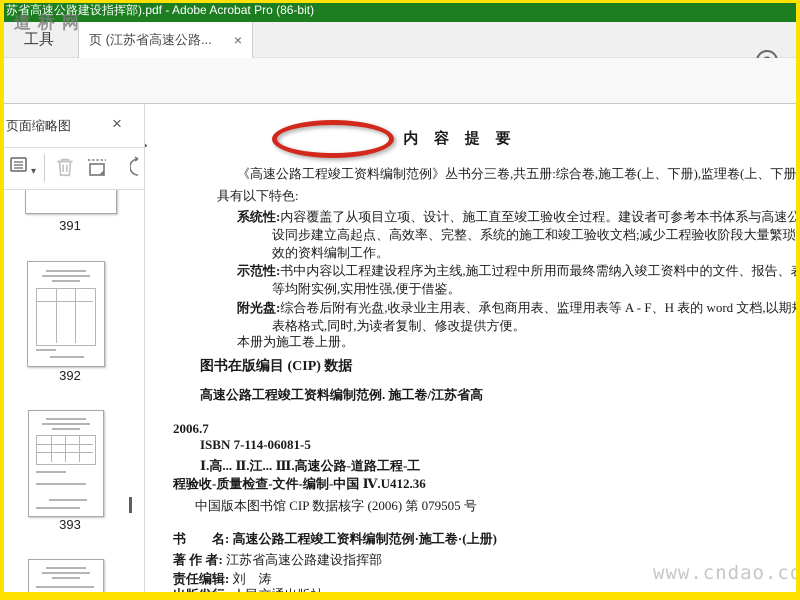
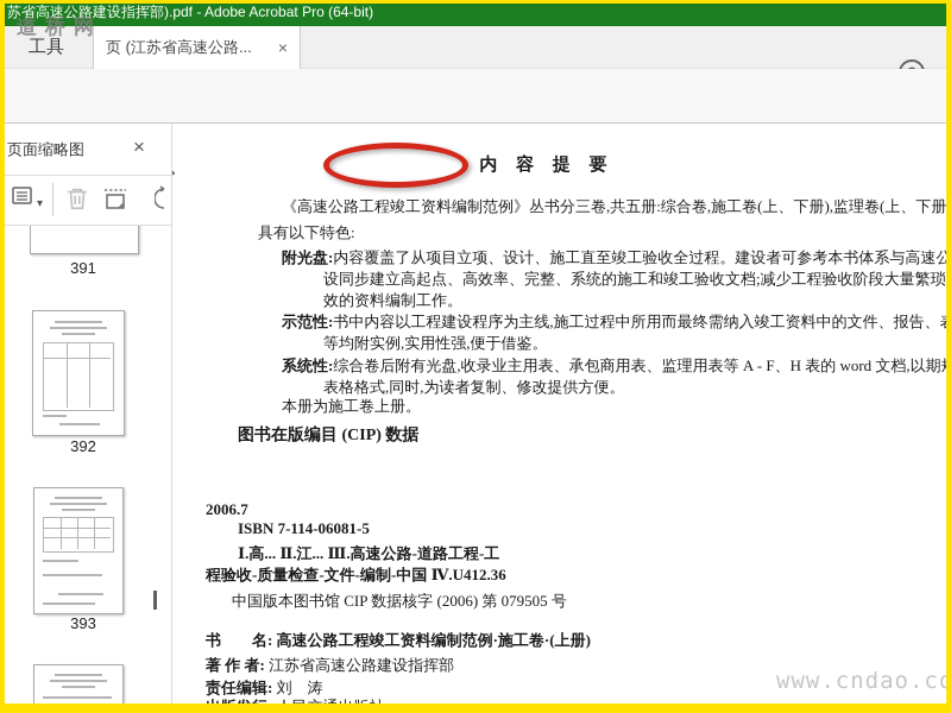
- 苏省高速公路建设指挥部).pdf - Adobe Acrobat Pro (86-bit)
+ 苏省高速公路建设指挥部).pdf - Adobe Acrobat Pro (64-bit)
  道桥网
  工具
  页 (江苏省高速公路...
  ×
  页面缩略图
  ×
  ▾
  391
  392
  393
  内 容 提 要
  《高速公路工程竣工资料编制范例》丛书分三卷,共五册:综合卷,施工卷(上、下册),监理卷(上、下册
  具有以下特色:
- 系统性:内容覆盖了从项目立项、设计、施工直至竣工验收全过程。建设者可参考本书体系与高速公
+ 附光盘:内容覆盖了从项目立项、设计、施工直至竣工验收全过程。建设者可参考本书体系与高速公
  设同步建立高起点、高效率、完整、系统的施工和竣工验收文档;减少工程验收阶段大量繁琐
  效的资料编制工作。
  示范性:书中内容以工程建设程序为主线,施工过程中所用而最终需纳入竣工资料中的文件、报告、
  等均附实例,实用性强,便于借鉴。
- 附光盘:综合卷后附有光盘,收录业主用表、承包商用表、监理用表等 A - F、H 表的 word 文档,以期
+ 系统性:综合卷后附有光盘,收录业主用表、承包商用表、监理用表等 A - F、H 表的 word 文档,以期
  表格格式,同时,为读者复制、修改提供方便。
  本册为施工卷上册。
  图书在版编目 (CIP) 数据
- 高速公路工程竣工资料编制范例. 施工卷/江苏省高
  2006.7
  ISBN 7-114-06081-5
  Ⅰ.高... Ⅱ.江... Ⅲ.高速公路-道路工程-工
  程验收-质量检查-文件-编制-中国 Ⅳ.U412.36
  中国版本图书馆 CIP 数据核字 (2006) 第 079505 号
  书 名: 高速公路工程竣工资料编制范例·施工卷·(上册)
  著 作 者: 江苏省高速公路建设指挥部
  责任编辑: 刘 涛
  www.cndao.c
